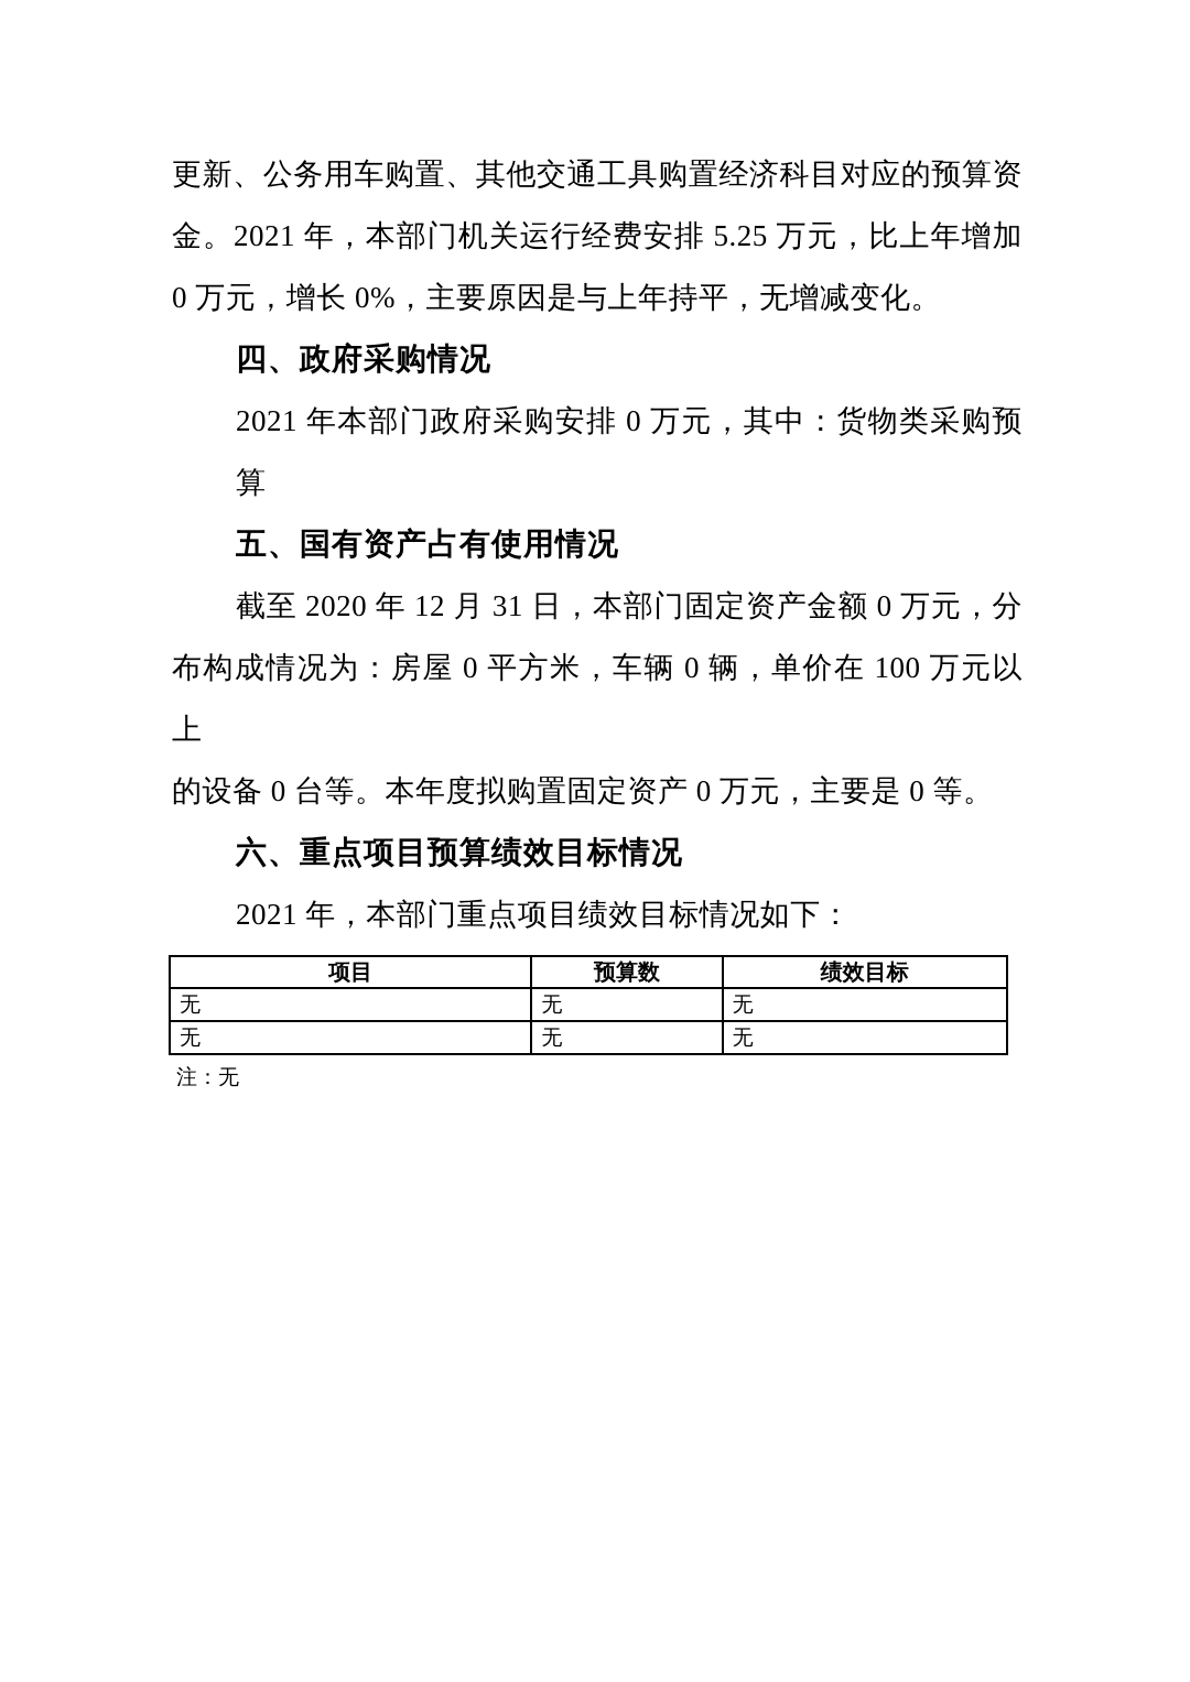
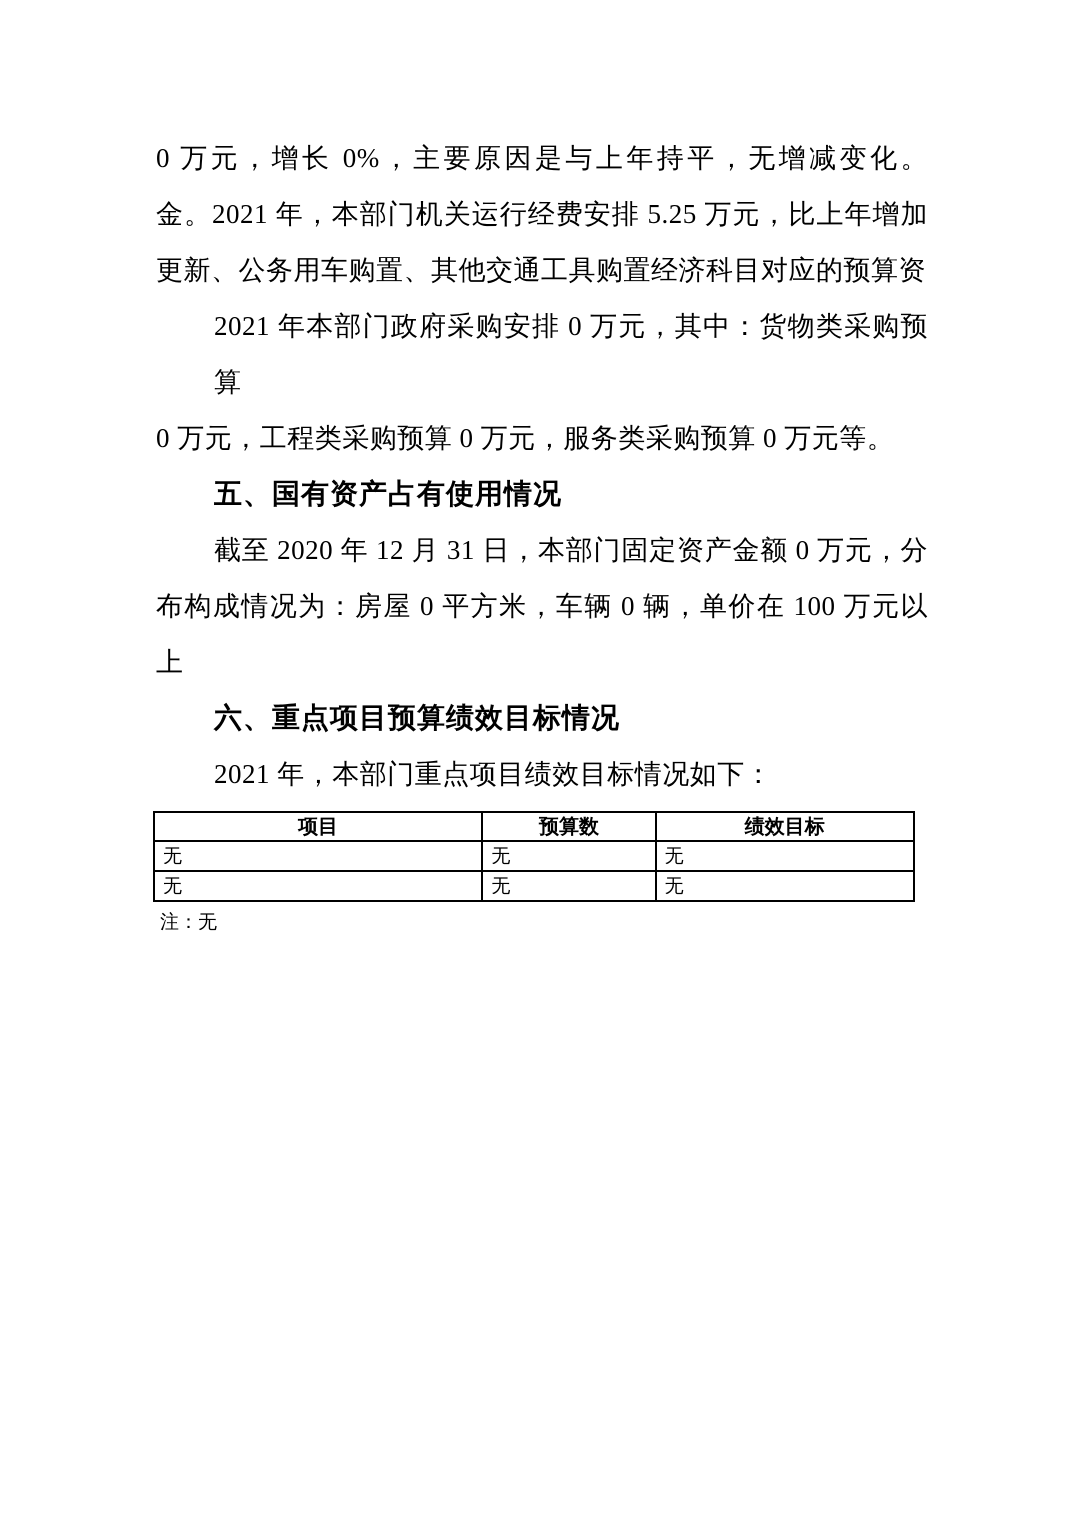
- 更新、公务用车购置、其他交通工具购置经济科目对应的预算资
+ 0 万元，增长 0%，主要原因是与上年持平，无增减变化。
  金。2021 年，本部门机关运行经费安排 5.25 万元，比上年增加
- 0 万元，增长 0%，主要原因是与上年持平，无增减变化。
+ 更新、公务用车购置、其他交通工具购置经济科目对应的预算资
- 四、政府采购情况
  2021 年本部门政府采购安排 0 万元，其中：货物类采购预算
+ 0 万元，工程类采购预算 0 万元，服务类采购预算 0 万元等。
  五、国有资产占有使用情况
  截至 2020 年 12 月 31 日，本部门固定资产金额 0 万元，分
  布构成情况为：房屋 0 平方米，车辆 0 辆，单价在 100 万元以上
- 的设备 0 台等。本年度拟购置固定资产 0 万元，主要是 0 等。
  六、重点项目预算绩效目标情况
  2021 年，本部门重点项目绩效目标情况如下：
  项目	预算数	绩效目标
  无	无	无
  无	无	无
  注：无
